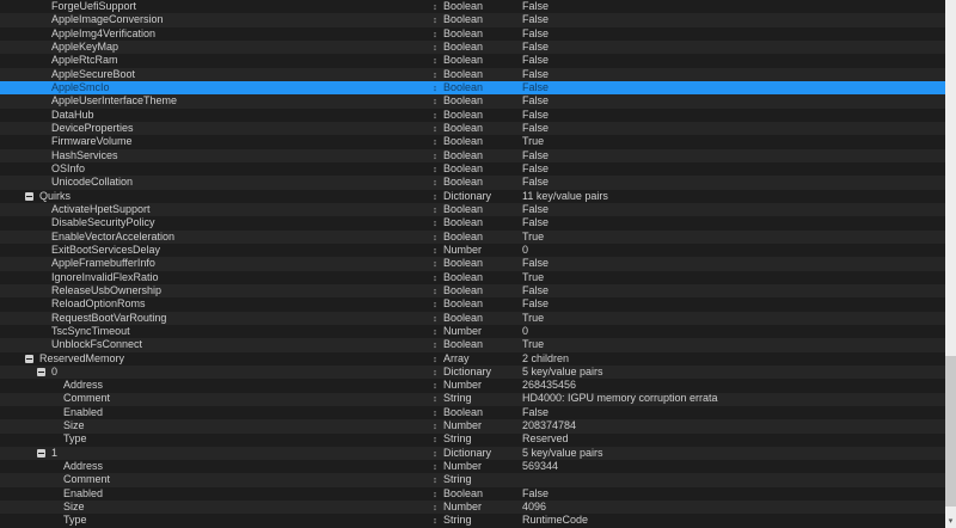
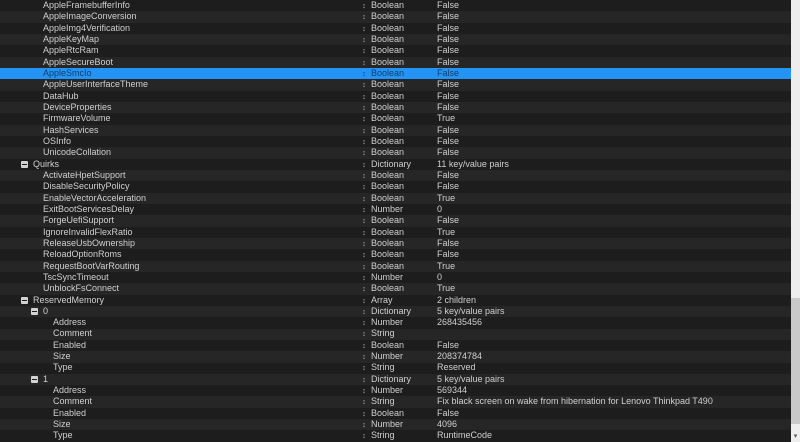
- ForgeUefiSupport
+ AppleFramebufferInfo
  ↕
  Boolean
  False
  AppleImageConversion
  ↕
  Boolean
  False
  AppleImg4Verification
  ↕
  Boolean
  False
  AppleKeyMap
  ↕
  Boolean
  False
  AppleRtcRam
  ↕
  Boolean
  False
  AppleSecureBoot
  ↕
  Boolean
  False
  AppleSmcIo
  ↕
  Boolean
  False
  AppleUserInterfaceTheme
  ↕
  Boolean
  False
  DataHub
  ↕
  Boolean
  False
  DeviceProperties
  ↕
  Boolean
  False
  FirmwareVolume
  ↕
  Boolean
  True
  HashServices
  ↕
  Boolean
  False
  OSInfo
  ↕
  Boolean
  False
  UnicodeCollation
  ↕
  Boolean
  False
  Quirks
  ↕
  Dictionary
  11 key/value pairs
  ActivateHpetSupport
  ↕
  Boolean
  False
  DisableSecurityPolicy
  ↕
  Boolean
  False
  EnableVectorAcceleration
  ↕
  Boolean
  True
  ExitBootServicesDelay
  ↕
  Number
  0
- AppleFramebufferInfo
+ ForgeUefiSupport
  ↕
  Boolean
  False
  IgnoreInvalidFlexRatio
  ↕
  Boolean
  True
  ReleaseUsbOwnership
  ↕
  Boolean
  False
  ReloadOptionRoms
  ↕
  Boolean
  False
  RequestBootVarRouting
  ↕
  Boolean
  True
  TscSyncTimeout
  ↕
  Number
  0
  UnblockFsConnect
  ↕
  Boolean
  True
  ReservedMemory
  ↕
  Array
  2 children
  0
  ↕
  Dictionary
  5 key/value pairs
  Address
  ↕
  Number
  268435456
  Comment
  ↕
  String
- HD4000: IGPU memory corruption errata
  Enabled
  ↕
  Boolean
  False
  Size
  ↕
  Number
  208374784
  Type
  ↕
  String
  Reserved
  1
  ↕
  Dictionary
  5 key/value pairs
  Address
  ↕
  Number
  569344
  Comment
  ↕
  String
+ Fix black screen on wake from hibernation for Lenovo Thinkpad T490
  Enabled
  ↕
  Boolean
  False
  Size
  ↕
  Number
  4096
  Type
  ↕
  String
  RuntimeCode
